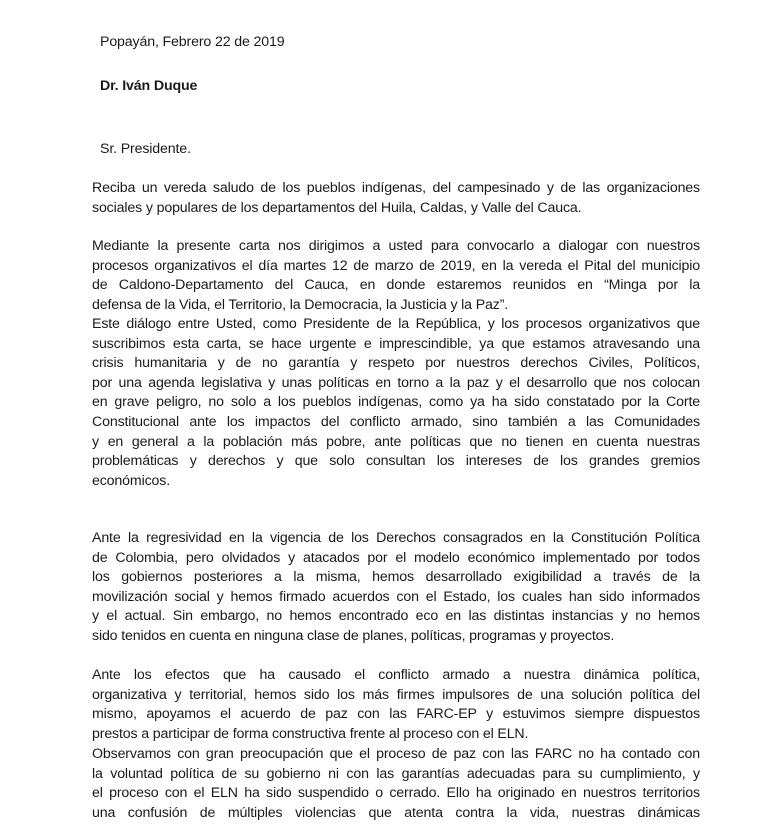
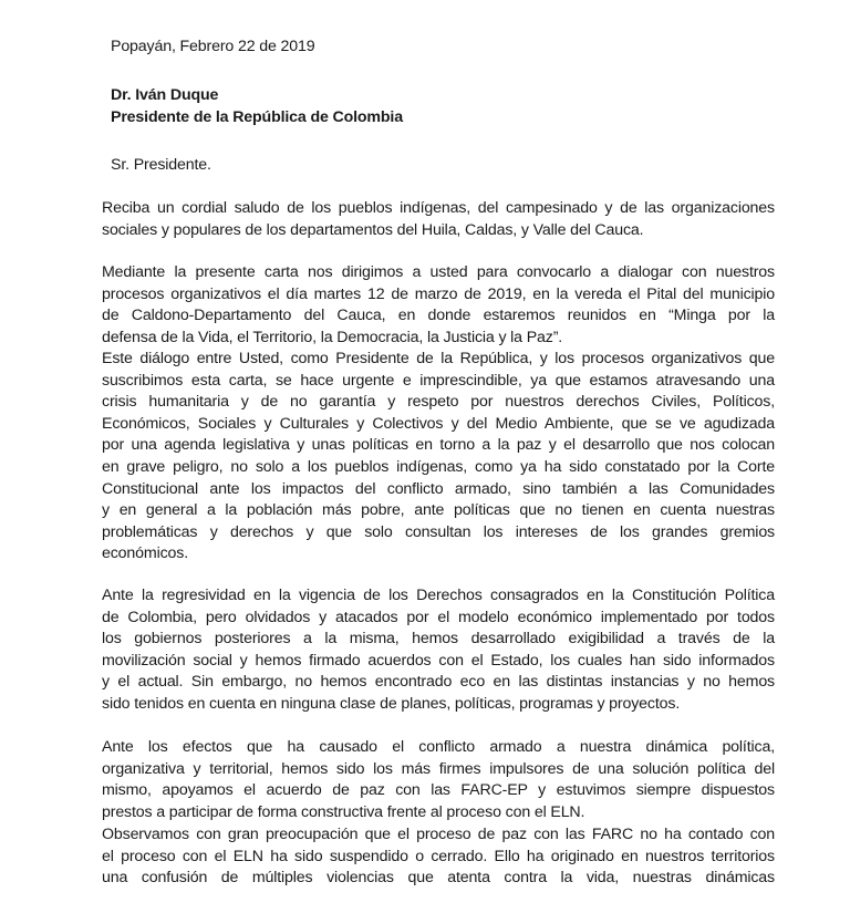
  Popayán, Febrero 22 de 2019
  Dr. Iván Duque
+ Presidente de la República de Colombia
  Sr. Presidente.
- Reciba un vereda saludo de los pueblos indígenas, del campesinado y de las organizaciones
+ Reciba un cordial saludo de los pueblos indígenas, del campesinado y de las organizaciones
  sociales y populares de los departamentos del Huila, Caldas, y Valle del Cauca.
  Mediante la presente carta nos dirigimos a usted para convocarlo a dialogar con nuestros
  procesos organizativos el día martes 12 de marzo de 2019, en la vereda el Pital del municipio
  de Caldono-Departamento del Cauca, en donde estaremos reunidos en “Minga por la
  defensa de la Vida, el Territorio, la Democracia, la Justicia y la Paz”.
  Este diálogo entre Usted, como Presidente de la República, y los procesos organizativos que
  suscribimos esta carta, se hace urgente e imprescindible, ya que estamos atravesando una
  crisis humanitaria y de no garantía y respeto por nuestros derechos Civiles, Políticos,
+ Económicos, Sociales y Culturales y Colectivos y del Medio Ambiente, que se ve agudizada
  por una agenda legislativa y unas políticas en torno a la paz y el desarrollo que nos colocan
  en grave peligro, no solo a los pueblos indígenas, como ya ha sido constatado por la Corte
  Constitucional ante los impactos del conflicto armado, sino también a las Comunidades
  y en general a la población más pobre, ante políticas que no tienen en cuenta nuestras
  problemáticas y derechos y que solo consultan los intereses de los grandes gremios
  económicos.
  Ante la regresividad en la vigencia de los Derechos consagrados en la Constitución Política
  de Colombia, pero olvidados y atacados por el modelo económico implementado por todos
  los gobiernos posteriores a la misma, hemos desarrollado exigibilidad a través de la
  movilización social y hemos firmado acuerdos con el Estado, los cuales han sido informados
  y el actual. Sin embargo, no hemos encontrado eco en las distintas instancias y no hemos
  sido tenidos en cuenta en ninguna clase de planes, políticas, programas y proyectos.
  Ante los efectos que ha causado el conflicto armado a nuestra dinámica política,
  organizativa y territorial, hemos sido los más firmes impulsores de una solución política del
  mismo, apoyamos el acuerdo de paz con las FARC-EP y estuvimos siempre dispuestos
  prestos a participar de forma constructiva frente al proceso con el ELN.
  Observamos con gran preocupación que el proceso de paz con las FARC no ha contado con
- la voluntad política de su gobierno ni con las garantías adecuadas para su cumplimiento, y
  el proceso con el ELN ha sido suspendido o cerrado. Ello ha originado en nuestros territorios
  una confusión de múltiples violencias que atenta contra la vida, nuestras dinámicas
